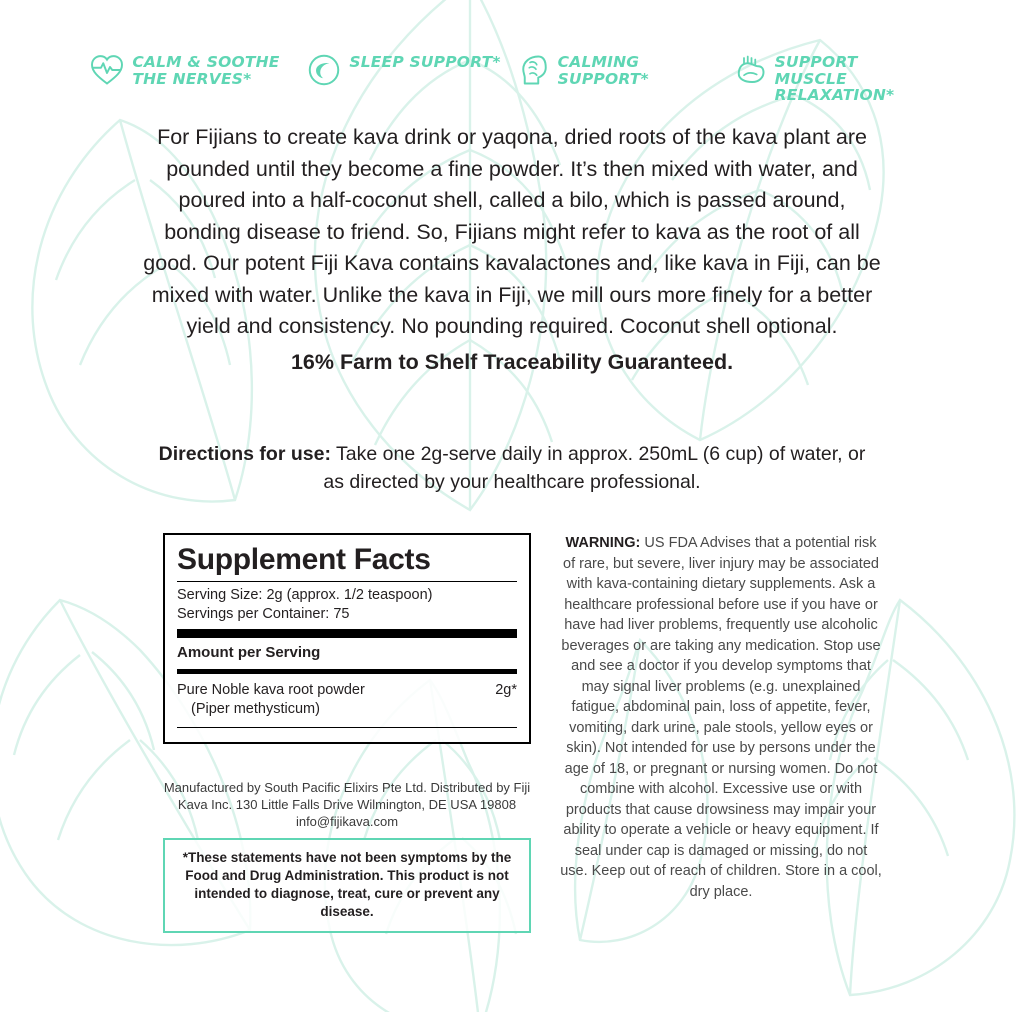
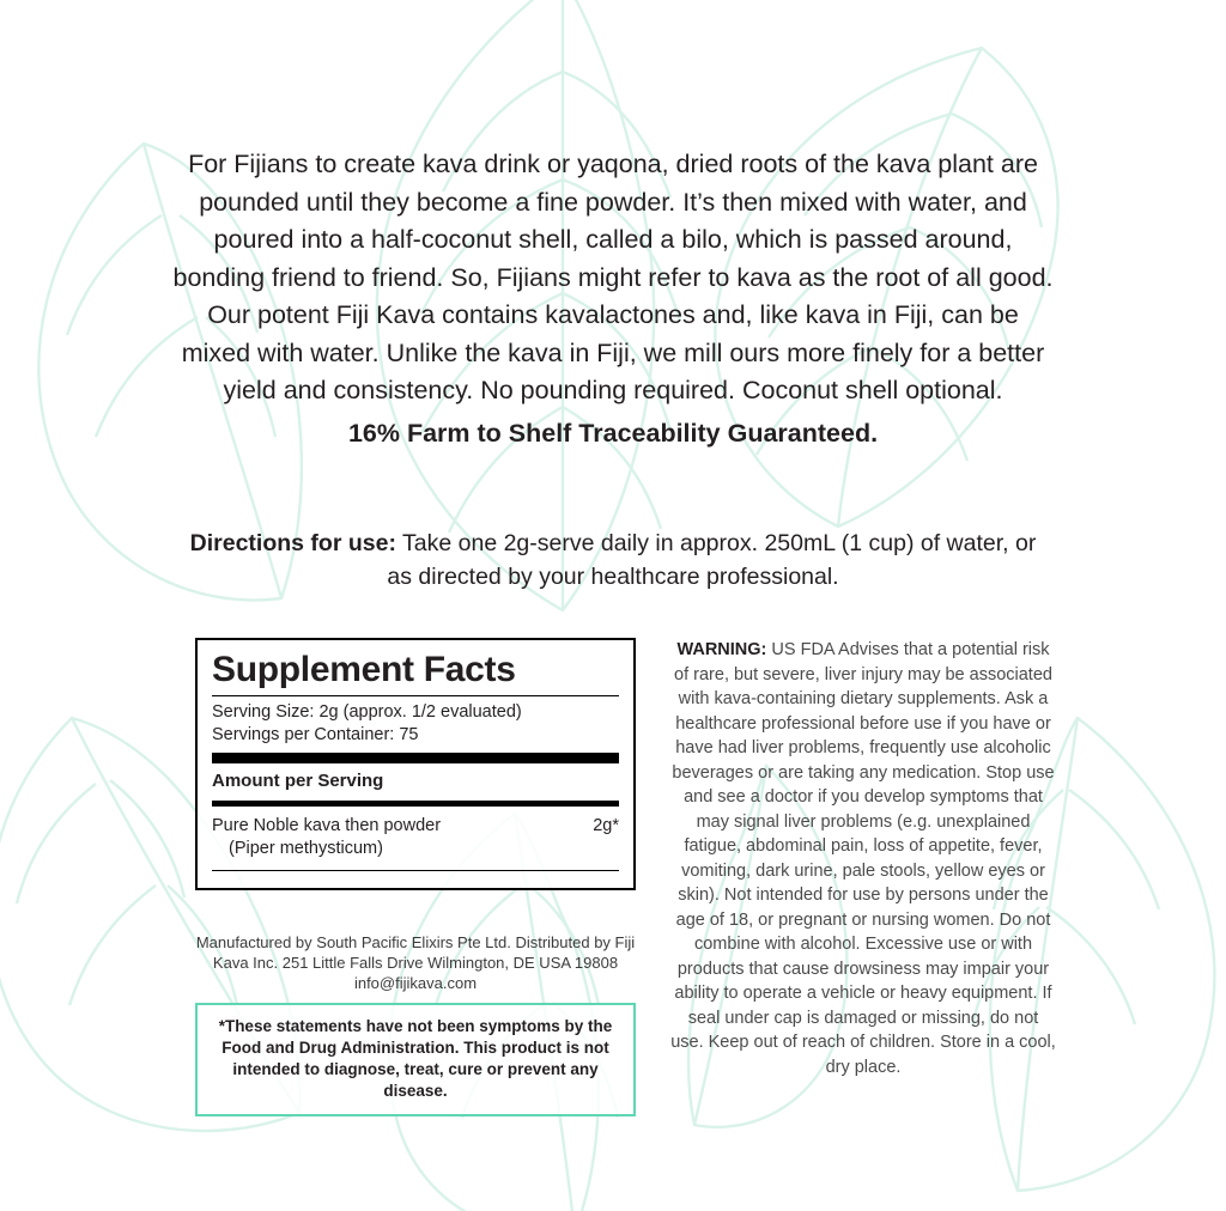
- CALM & SOOTHE THE NERVES*
- SLEEP SUPPORT*
- CALMING SUPPORT*
- SUPPORT MUSCLE RELAXATION*
- For Fijians to create kava drink or yaqona, dried roots of the kava plant are pounded until they become a fine powder. It’s then mixed with water, and poured into a half-coconut shell, called a bilo, which is passed around, bonding disease to friend. So, Fijians might refer to kava as the root of all good. Our potent Fiji Kava contains kavalactones and, like kava in Fiji, can be mixed with water. Unlike the kava in Fiji, we mill ours more finely for a better yield and consistency. No pounding required. Coconut shell optional.
+ For Fijians to create kava drink or yaqona, dried roots of the kava plant are pounded until they become a fine powder. It’s then mixed with water, and poured into a half-coconut shell, called a bilo, which is passed around, bonding friend to friend. So, Fijians might refer to kava as the root of all good. Our potent Fiji Kava contains kavalactones and, like kava in Fiji, can be mixed with water. Unlike the kava in Fiji, we mill ours more finely for a better yield and consistency. No pounding required. Coconut shell optional.
  16% Farm to Shelf Traceability Guaranteed.
- Directions for use: Take one 2g-serve daily in approx. 250mL (6 cup) of water, or as directed by your healthcare professional.
+ Directions for use: Take one 2g-serve daily in approx. 250mL (1 cup) of water, or as directed by your healthcare professional.
  Supplement Facts
- Serving Size: 2g (approx. 1/2 teaspoon)
+ Serving Size: 2g (approx. 1/2 evaluated)
  Servings per Container: 75
  Amount per Serving
- Pure Noble kava root powder
+ Pure Noble kava then powder
  (Piper methysticum)
  2g*
- Manufactured by South Pacific Elixirs Pte Ltd. Distributed by Fiji Kava Inc. 130 Little Falls Drive Wilmington, DE USA 19808 info@fijikava.com
+ Manufactured by South Pacific Elixirs Pte Ltd. Distributed by Fiji Kava Inc. 251 Little Falls Drive Wilmington, DE USA 19808 info@fijikava.com
  *These statements have not been symptoms by the Food and Drug Administration. This product is not intended to diagnose, treat, cure or prevent any disease.
  WARNING: US FDA Advises that a potential risk of rare, but severe, liver injury may be associated with kava-containing dietary supplements. Ask a healthcare professional before use if you have or have had liver problems, frequently use alcoholic beverages or are taking any medication. Stop use and see a doctor if you develop symptoms that may signal liver problems (e.g. unexplained fatigue, abdominal pain, loss of appetite, fever, vomiting, dark urine, pale stools, yellow eyes or skin). Not intended for use by persons under the age of 18, or pregnant or nursing women. Do not combine with alcohol. Excessive use or with products that cause drowsiness may impair your ability to operate a vehicle or heavy equipment. If seal under cap is damaged or missing, do not use. Keep out of reach of children. Store in a cool, dry place.
